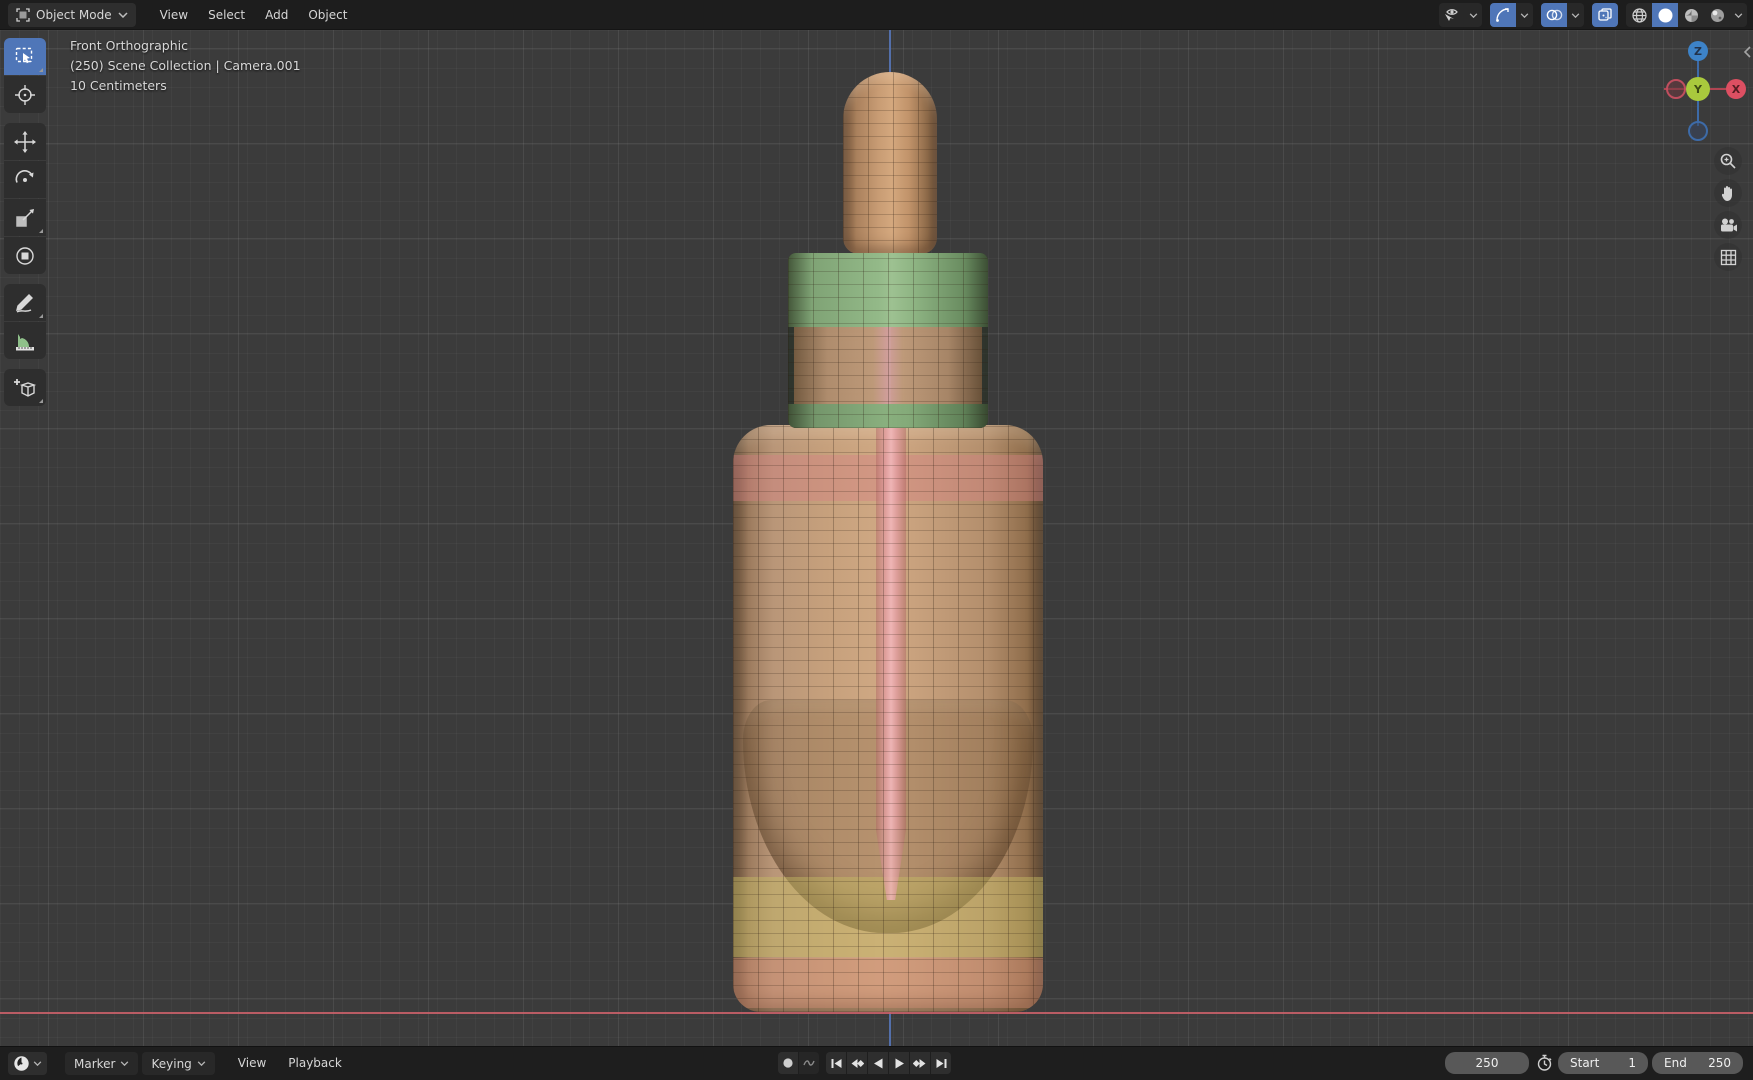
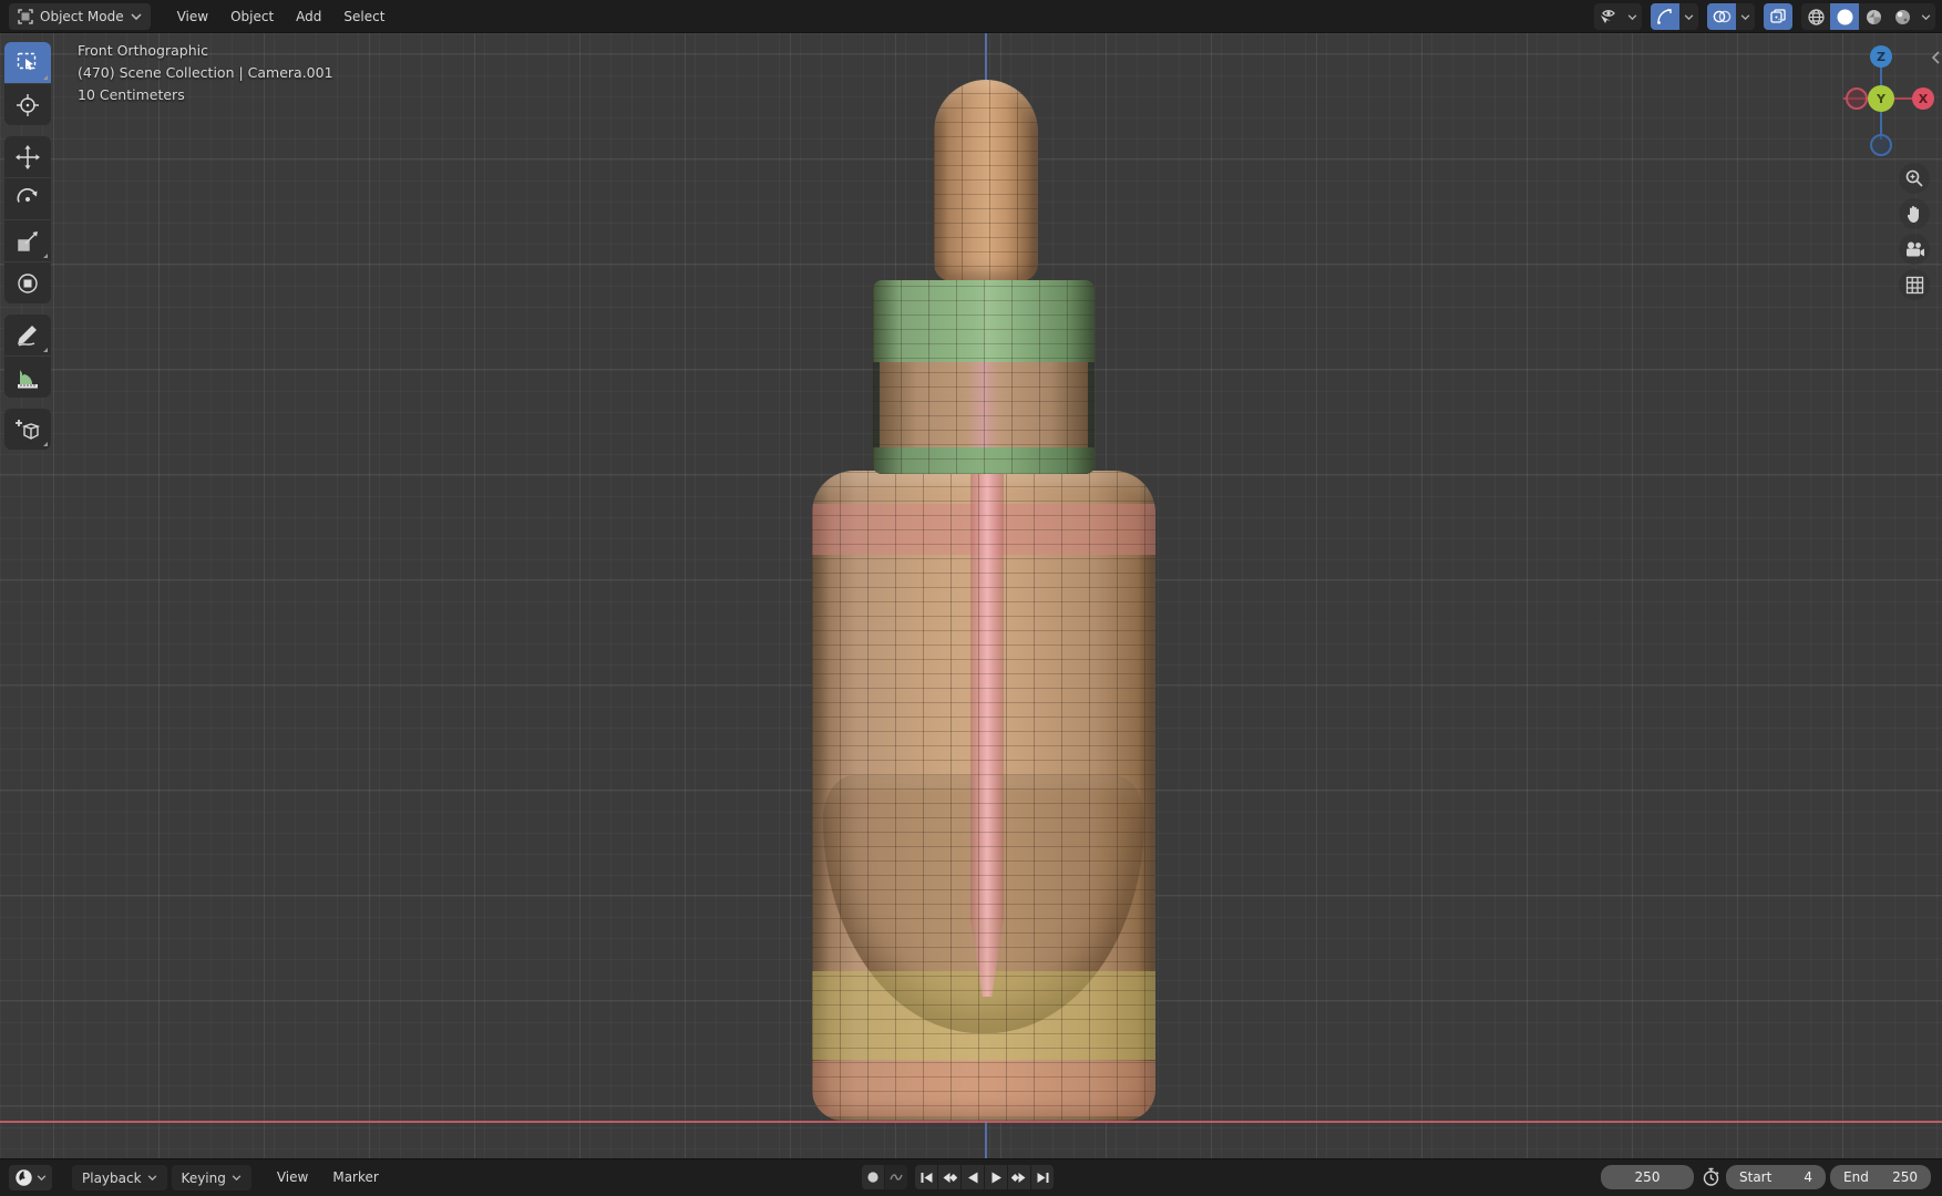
  Object Mode
  View
- Select
+ Object
  Add
- Object
+ Select
  Front Orthographic
- (250) Scene Collection | Camera.001
+ (470) Scene Collection | Camera.001
  10 Centimeters
  Z
  Y
  X
- Marker
+ Playback
  Keying
  View
- Playback
+ Marker
  250
  Start
- 1
+ 4
  End
  250
